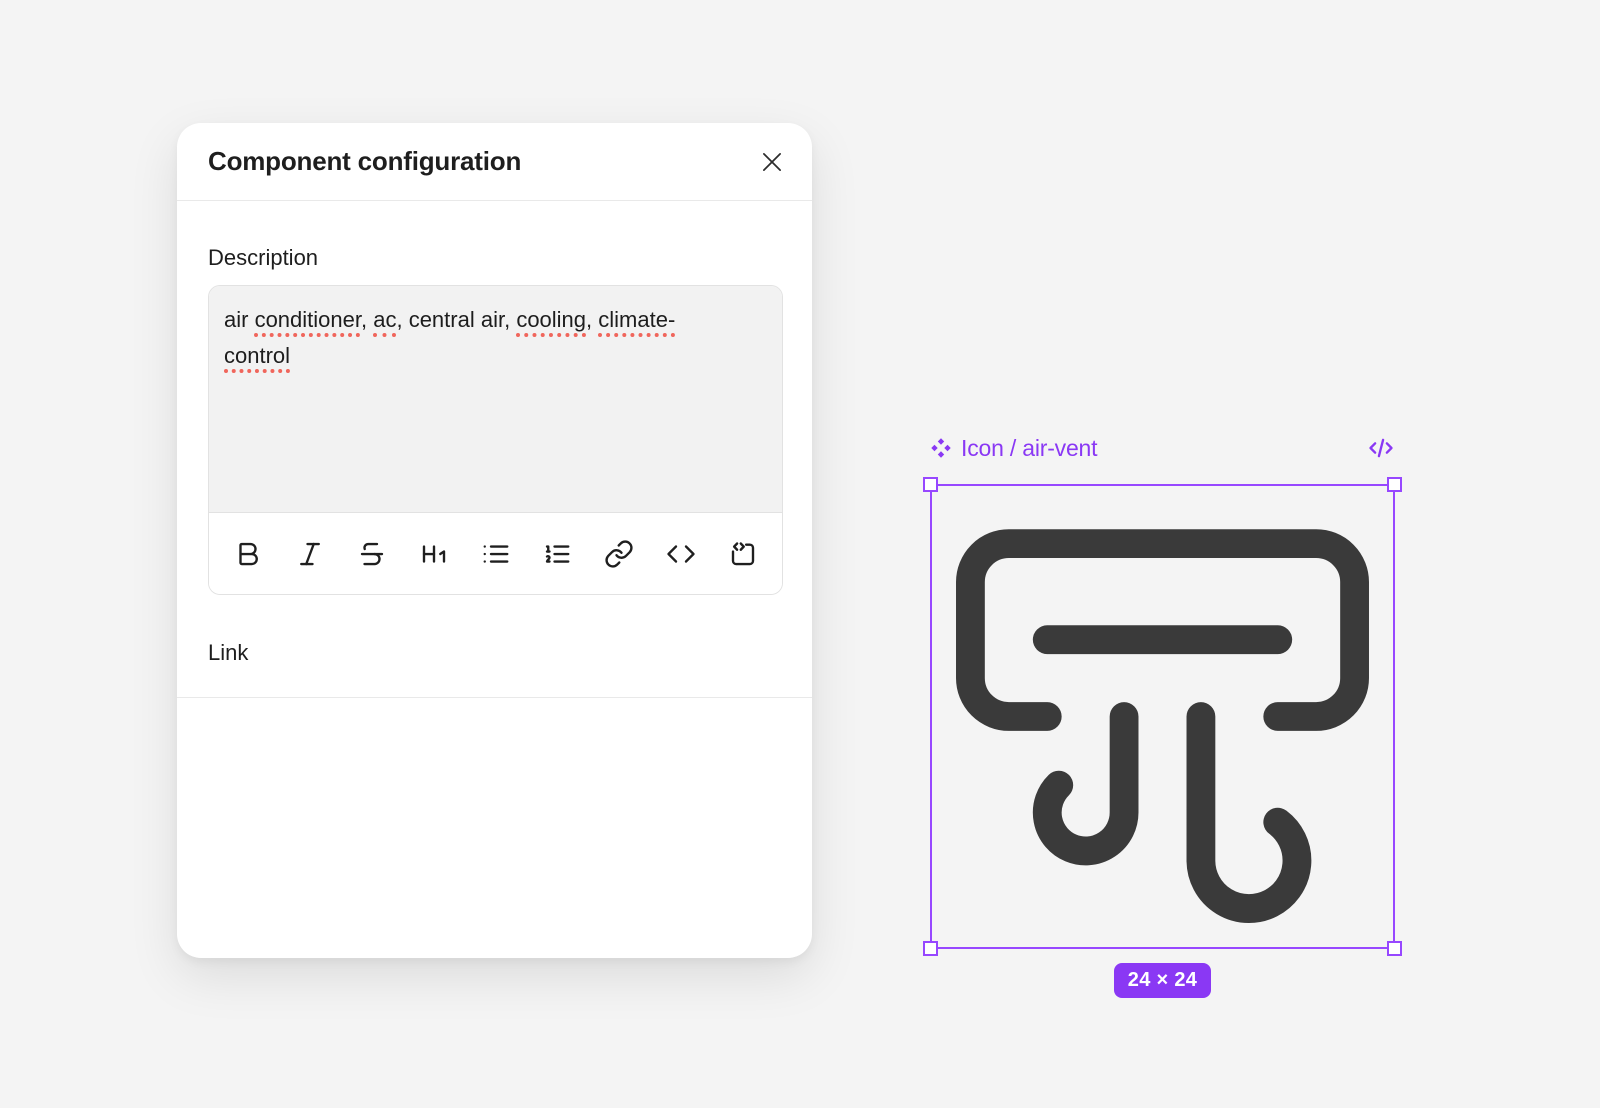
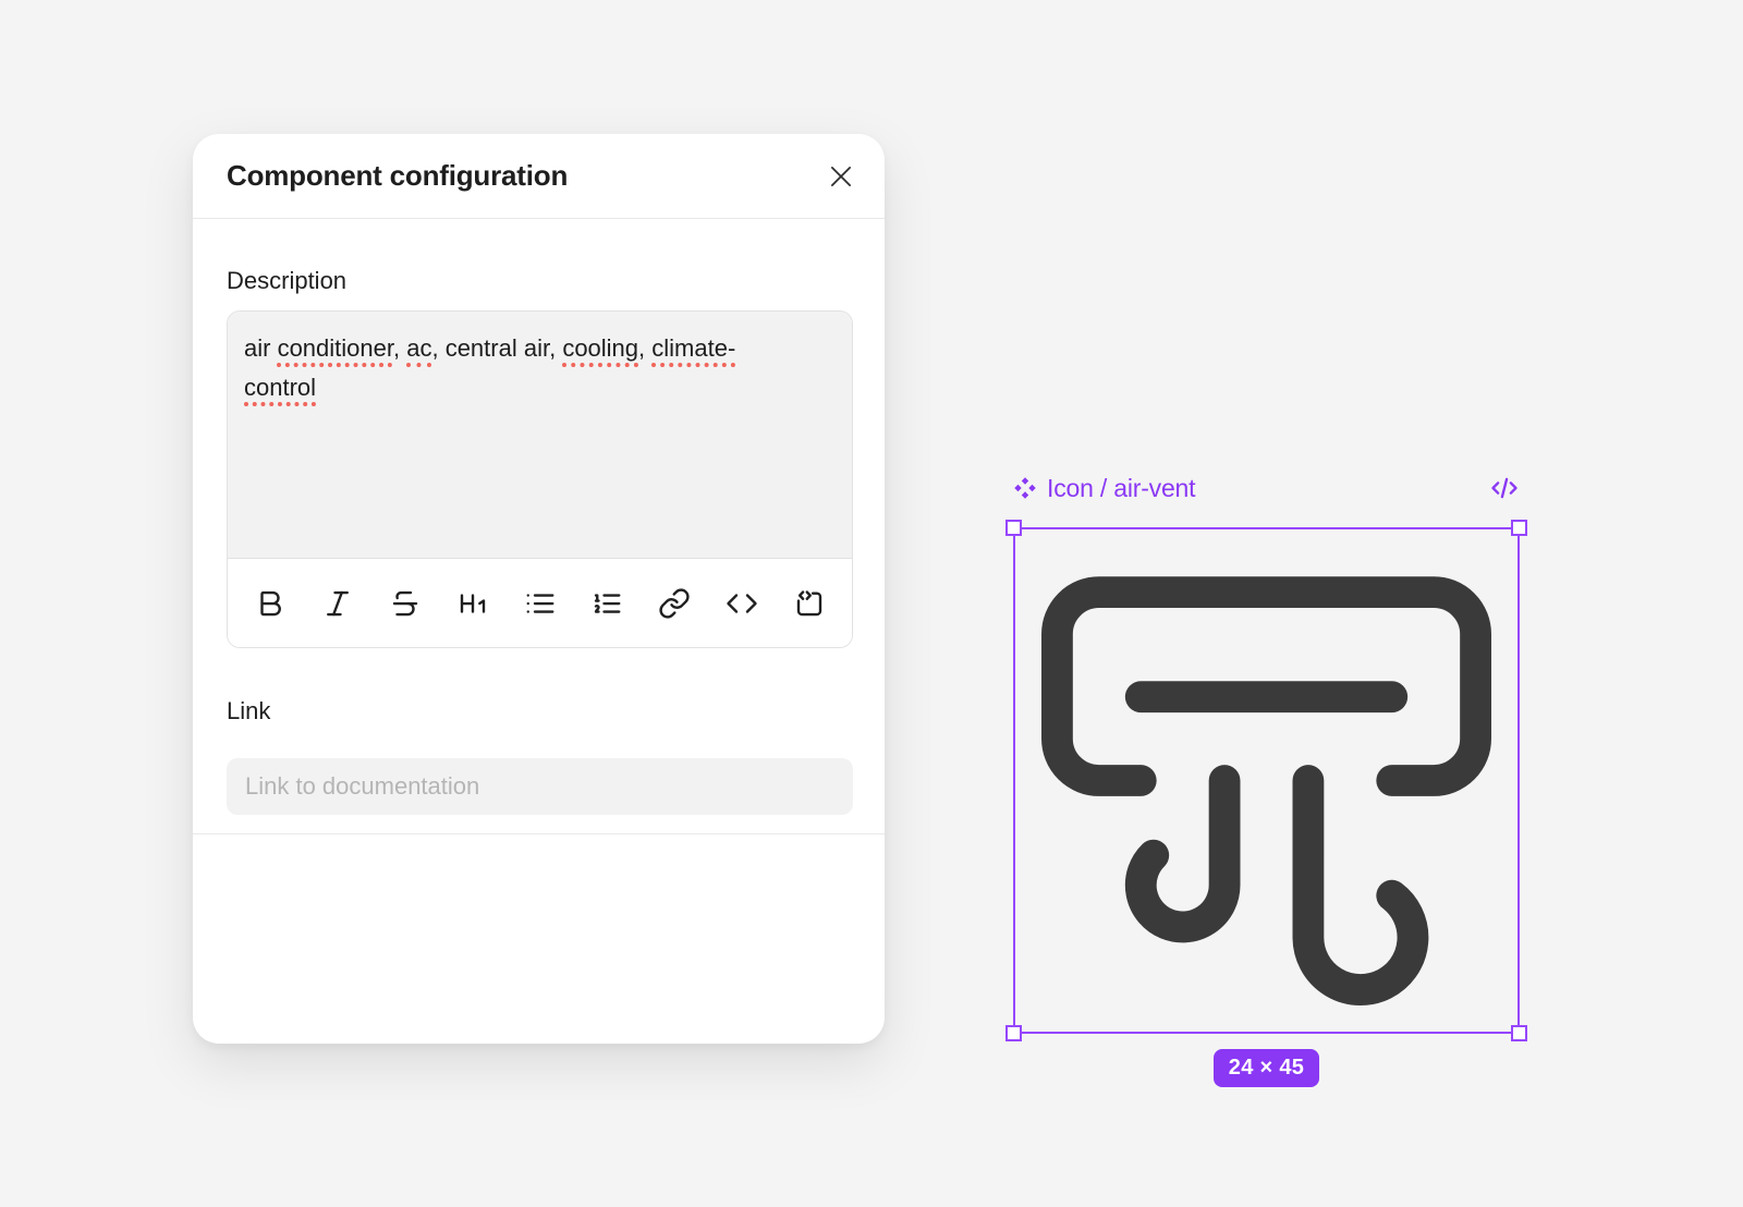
  Component configuration
  Description
  air conditioner, ac, central air, cooling, climate-
  control
  Link
+ Link to documentation
  Icon / air-vent
- 24 × 24
+ 24 × 45
